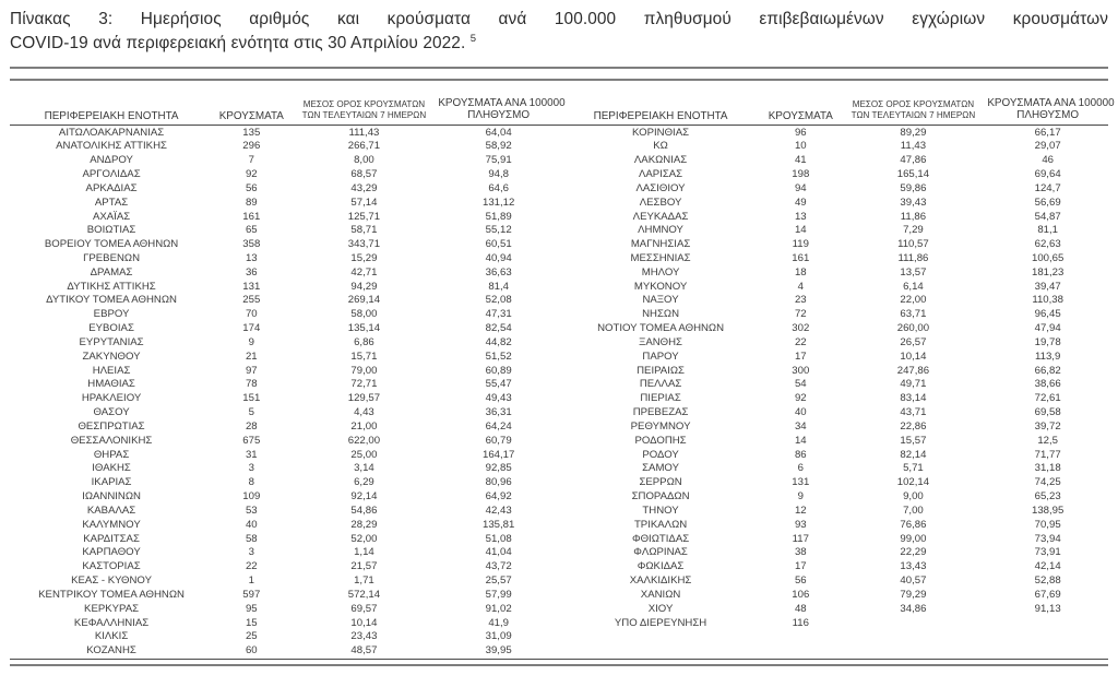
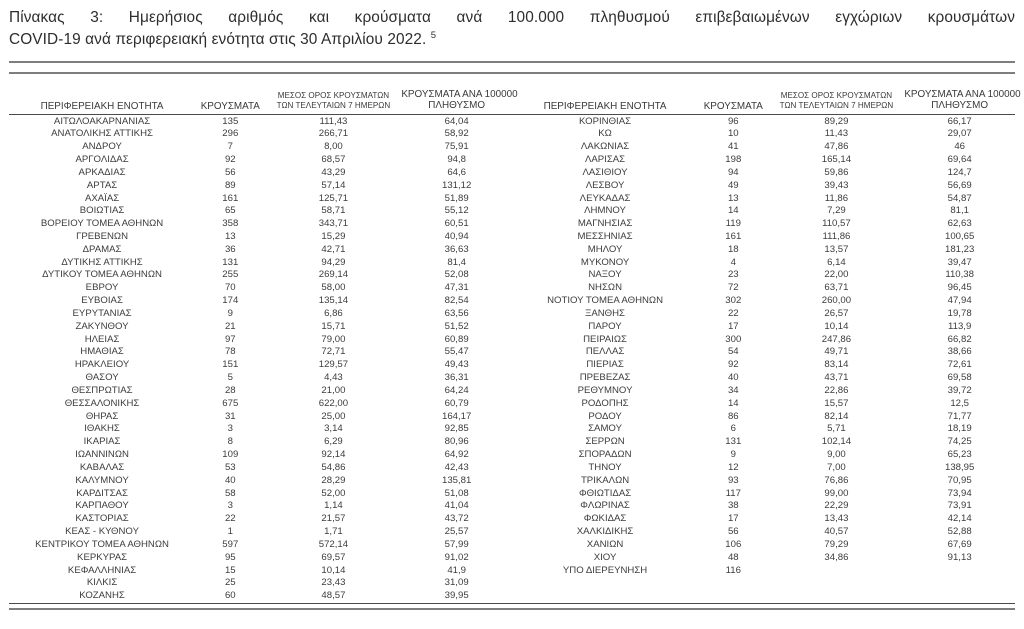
  Πίνακας 3: Ημερήσιος αριθμός και κρούσματα ανά 100.000 πληθυσμού επιβεβαιωμένων εγχώριων κρουσμάτων
  COVID-19 ανά περιφερειακή ενότητα στις 30 Απριλίου 2022. 5
  ΠΕΡΙΦΕΡΕΙΑΚΗ ΕΝΟΤΗΤΑ	ΚΡΟΥΣΜΑΤΑ	ΜΕΣΟΣ ΟΡΟΣ ΚΡΟΥΣΜΑΤΩΝ ΤΩΝ ΤΕΛΕΥΤΑΙΩΝ 7 ΗΜΕΡΩΝ	ΚΡΟΥΣΜΑΤΑ ΑΝΑ 10000 ΠΛΗΘΥΣΜΟ
  ΑΙΤΩΛΟΑΚΑΡΝΑΝΙΑΣ	135	111,43	64,04
  ΑΝΑΤΟΛΙΚΗΣ ΑΤΤΙΚΗΣ	296	266,71	58,92
  ΑΝΔΡΟΥ	7	8,00	75,91
  ΑΡΓΟΛΙΔΑΣ	92	68,57	94,8
  ΑΡΚΑΔΙΑΣ	56	43,29	64,6
  ΑΡΤΑΣ	89	57,14	131,12
  ΑΧΑΪΑΣ	161	125,71	51,89
  ΒΟΙΩΤΙΑΣ	65	58,71	55,12
  ΒΟΡΕΙΟΥ ΤΟΜΕΑ ΑΘΗΝΩΝ	358	343,71	60,51
  ΓΡΕΒΕΝΩΝ	13	15,29	40,94
  ΔΡΑΜΑΣ	36	42,71	36,63
  ΔΥΤΙΚΗΣ ΑΤΤΙΚΗΣ	131	94,29	81,4
  ΔΥΤΙΚΟΥ ΤΟΜΕΑ ΑΘΗΝΩΝ	255	269,14	52,08
  ΕΒΡΟΥ	70	58,00	47,31
  ΕΥΒΟΙΑΣ	174	135,14	82,54
- ΕΥΡΥΤΑΝΙΑΣ	9	6,86	44,82
+ ΕΥΡΥΤΑΝΙΑΣ	9	6,86	63,56
  ΖΑΚΥΝΘΟΥ	21	15,71	51,52
  ΗΛΕΙΑΣ	97	79,00	60,89
  ΗΜΑΘΙΑΣ	78	72,71	55,47
  ΗΡΑΚΛΕΙΟΥ	151	129,57	49,43
  ΘΑΣΟΥ	5	4,43	36,31
  ΘΕΣΠΡΩΤΙΑΣ	28	21,00	64,24
  ΘΕΣΣΑΛΟΝΙΚΗΣ	675	622,00	60,79
  ΘΗΡΑΣ	31	25,00	164,17
  ΙΘΑΚΗΣ	3	3,14	92,85
  ΙΚΑΡΙΑΣ	8	6,29	80,96
  ΙΩΑΝΝΙΝΩΝ	109	92,14	64,92
  ΚΑΒΑΛΑΣ	53	54,86	42,43
  ΚΑΛΥΜΝΟΥ	40	28,29	135,81
  ΚΑΡΔΙΤΣΑΣ	58	52,00	51,08
  ΚΑΡΠΑΘΟΥ	3	1,14	41,04
  ΚΑΣΤΟΡΙΑΣ	22	21,57	43,72
  ΚΕΑΣ - ΚΥΘΝΟΥ	1	1,71	25,57
  ΚΕΝΤΡΙΚΟΥ ΤΟΜΕΑ ΑΘΗΝΩΝ	597	572,14	57,99
  ΚΕΡΚΥΡΑΣ	95	69,57	91,02
  ΚΕΦΑΛΛΗΝΙΑΣ	15	10,14	41,9
  ΚΙΛΚΙΣ	25	23,43	31,09
  ΚΟΖΑΝΗΣ	60	48,57	39,95
  ΠΕΡΙΦΕΡΕΙΑΚΗ ΕΝΟΤΗΤΑ	ΚΡΟΥΣΜΑΤΑ	ΜΕΣΟΣ ΟΡΟΣ ΚΡΟΥΣΜΑΤΩΝ ΤΩΝ ΤΕΛΕΥΤΑΙΩΝ 7 ΗΜΕΡΩΝ	ΚΡΟΥΣΜΑΤΑ ΑΝΑ 100000 ΠΛΗΘΥΣΜΟ
  ΚΟΡΙΝΘΙΑΣ	96	89,29	66,17
  ΚΩ	10	11,43	29,07
  ΛΑΚΩΝΙΑΣ	41	47,86	46
  ΛΑΡΙΣΑΣ	198	165,14	69,64
  ΛΑΣΙΘΙΟΥ	94	59,86	124,7
  ΛΕΣΒΟΥ	49	39,43	56,69
  ΛΕΥΚΑΔΑΣ	13	11,86	54,87
  ΛΗΜΝΟΥ	14	7,29	81,1
  ΜΑΓΝΗΣΙΑΣ	119	110,57	62,63
  ΜΕΣΣΗΝΙΑΣ	161	111,86	100,65
  ΜΗΛΟΥ	18	13,57	181,23
  ΜΥΚΟΝΟΥ	4	6,14	39,47
  ΝΑΞΟΥ	23	22,00	110,38
  ΝΗΣΩΝ	72	63,71	96,45
  ΝΟΤΙΟΥ ΤΟΜΕΑ ΑΘΗΝΩΝ	302	260,00	47,94
  ΞΑΝΘΗΣ	22	26,57	19,78
  ΠΑΡΟΥ	17	10,14	113,9
  ΠΕΙΡΑΙΩΣ	300	247,86	66,82
  ΠΕΛΛΑΣ	54	49,71	38,66
  ΠΙΕΡΙΑΣ	92	83,14	72,61
  ΠΡΕΒΕΖΑΣ	40	43,71	69,58
  ΡΕΘΥΜΝΟΥ	34	22,86	39,72
  ΡΟΔΟΠΗΣ	14	15,57	12,5
  ΡΟΔΟΥ	86	82,14	71,77
- ΣΑΜΟΥ	6	5,71	31,18
+ ΣΑΜΟΥ	6	5,71	18,19
  ΣΕΡΡΩΝ	131	102,14	74,25
  ΣΠΟΡΑΔΩΝ	9	9,00	65,23
  ΤΗΝΟΥ	12	7,00	138,95
  ΤΡΙΚΑΛΩΝ	93	76,86	70,95
  ΦΘΙΩΤΙΔΑΣ	117	99,00	73,94
  ΦΛΩΡΙΝΑΣ	38	22,29	73,91
  ΦΩΚΙΔΑΣ	17	13,43	42,14
  ΧΑΛΚΙΔΙΚΗΣ	56	40,57	52,88
  ΧΑΝΙΩΝ	106	79,29	67,69
  ΧΙΟΥ	48	34,86	91,13
  ΥΠΟ ΔΙΕΡΕΥΝΗΣΗ	116
